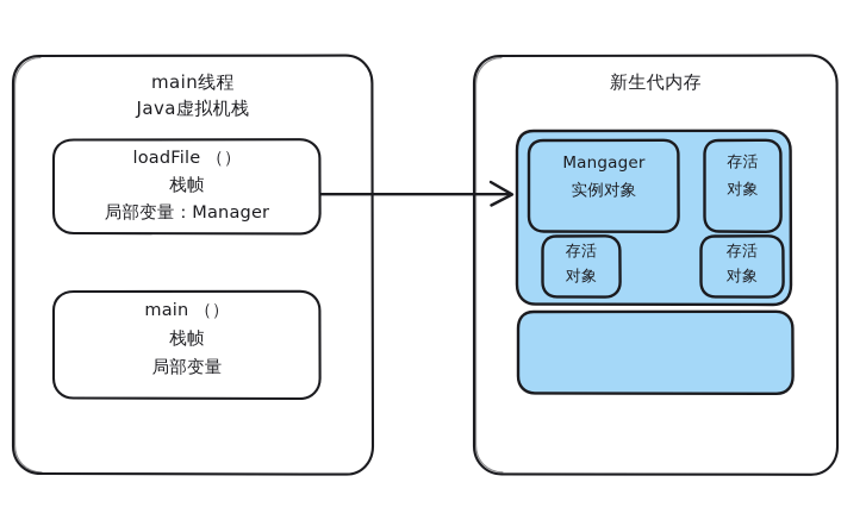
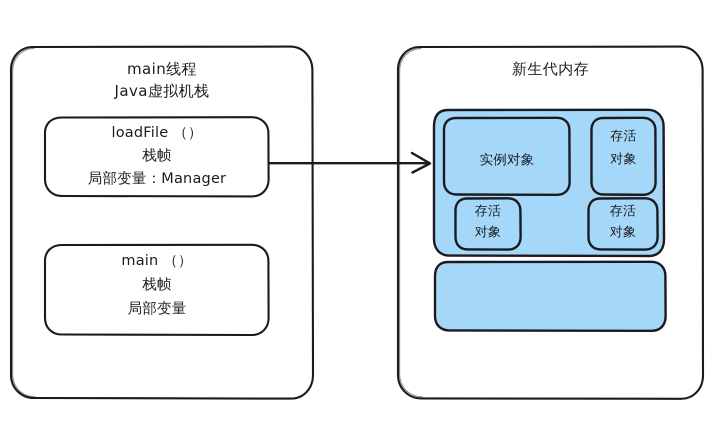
  main线程
  Java虚拟机栈
  loadFile （）
  栈帧
  局部变量：Manager
  main （）
  栈帧
  局部变量
  新生代内存
- Mangager
  实例对象
  存活
  对象
  存活
  对象
  存活
  对象
